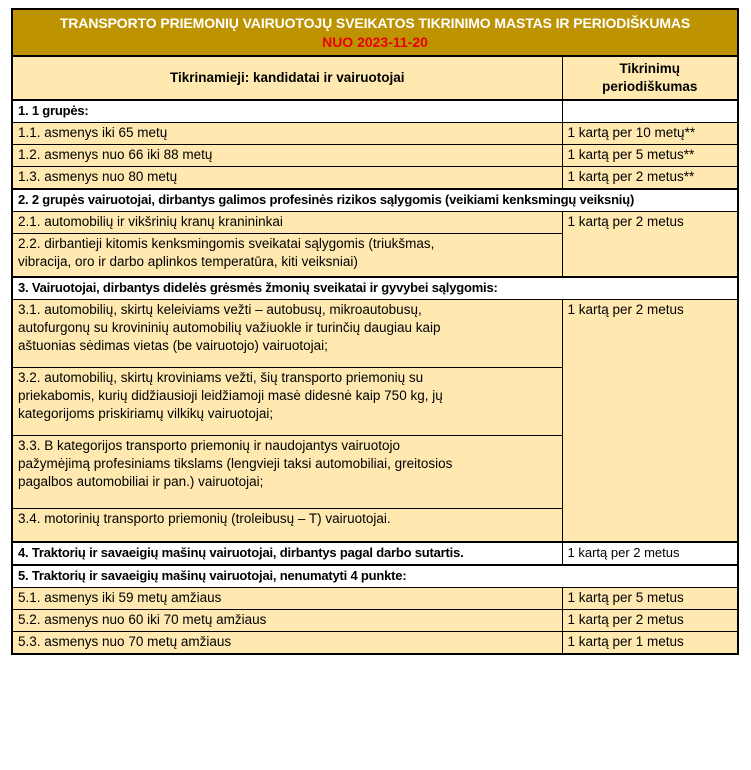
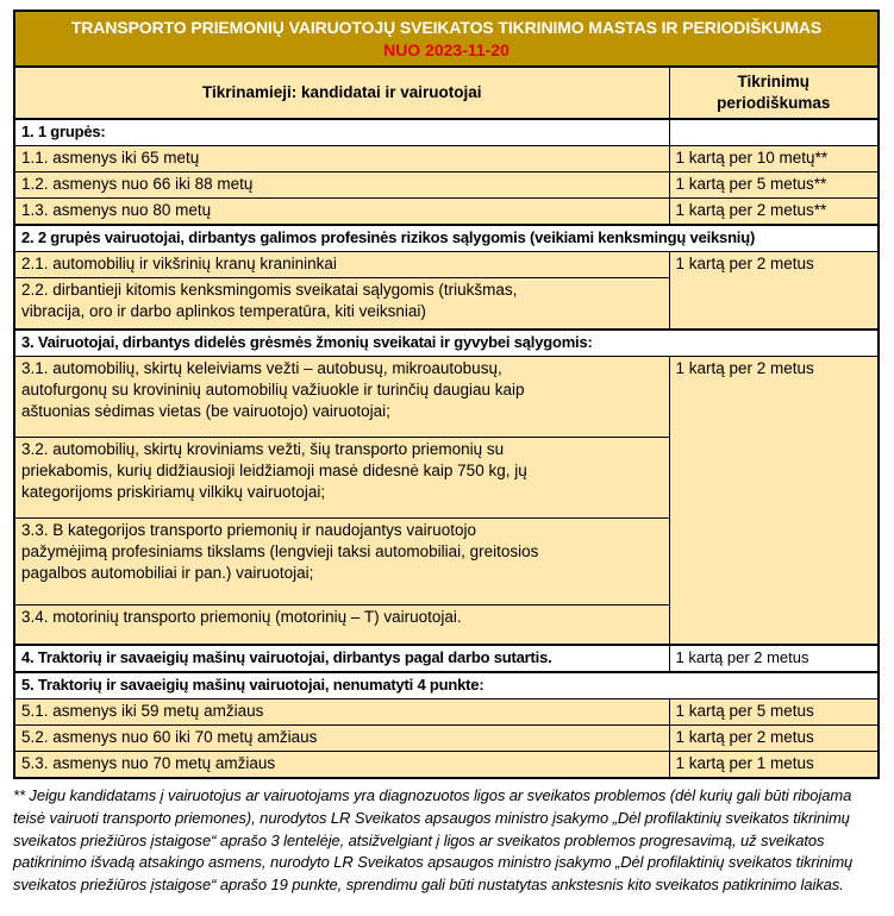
  TRANSPORTO PRIEMONIŲ VAIRUOTOJŲ SVEIKATOS TIKRINIMO MASTAS IR PERIODIŠKUMAS NUO 2023-11-20
  Tikrinamieji: kandidatai ir vairuotojai	Tikrinimų periodiškumas
  1. 1 grupės:
  1.1. asmenys iki 65 metų	1 kartą per 10 metų**
  1.2. asmenys nuo 66 iki 88 metų	1 kartą per 5 metus**
  1.3. asmenys nuo 80 metų	1 kartą per 2 metus**
  2. 2 grupės vairuotojai, dirbantys galimos profesinės rizikos sąlygomis (veikiami kenksmingų veiksnių)
  2.1. automobilių ir vikšrinių kranų kranininkai	1 kartą per 2 metus
  2.2. dirbantieji kitomis kenksmingomis sveikatai sąlygomis (triukšmas, vibracija, oro ir darbo aplinkos temperatūra, kiti veiksniai)
  3. Vairuotojai, dirbantys didelės grėsmės žmonių sveikatai ir gyvybei sąlygomis:
  3.1. automobilių, skirtų keleiviams vežti – autobusų, mikroautobusų, autofurgonų su krovininių automobilių važiuokle ir turinčių daugiau kaip aštuonias sėdimas vietas (be vairuotojo) vairuotojai;	1 kartą per 2 metus
  3.2. automobilių, skirtų kroviniams vežti, šių transporto priemonių su priekabomis, kurių didžiausioji leidžiamoji masė didesnė kaip 750 kg, jų kategorijoms priskiriamų vilkikų vairuotojai;
  3.3. B kategorijos transporto priemonių ir naudojantys vairuotojo pažymėjimą profesiniams tikslams (lengvieji taksi automobiliai, greitosios pagalbos automobiliai ir pan.) vairuotojai;
- 3.4. motorinių transporto priemonių (troleibusų – T) vairuotojai.
+ 3.4. motorinių transporto priemonių (motorinių – T) vairuotojai.
  4. Traktorių ir savaeigių mašinų vairuotojai, dirbantys pagal darbo sutartis.	1 kartą per 2 metus
  5. Traktorių ir savaeigių mašinų vairuotojai, nenumatyti 4 punkte:
  5.1. asmenys iki 59 metų amžiaus	1 kartą per 5 metus
  5.2. asmenys nuo 60 iki 70 metų amžiaus	1 kartą per 2 metus
  5.3. asmenys nuo 70 metų amžiaus	1 kartą per 1 metus
+ ** Jeigu kandidatams į vairuotojus ar vairuotojams yra diagnozuotos ligos ar sveikatos problemos (dėl kurių gali būti ribojama teisė vairuoti transporto priemones), nurodytos LR Sveikatos apsaugos ministro įsakymo „Dėl profilaktinių sveikatos tikrinimų sveikatos priežiūros įstaigose“ aprašo 3 lentelėje, atsižvelgiant į ligos ar sveikatos problemos progresavimą, už sveikatos patikrinimo išvadą atsakingo asmens, nurodyto LR Sveikatos apsaugos ministro įsakymo „Dėl profilaktinių sveikatos tikrinimų sveikatos priežiūros įstaigose“ aprašo 19 punkte, sprendimu gali būti nustatytas ankstesnis kito sveikatos patikrinimo laikas.
